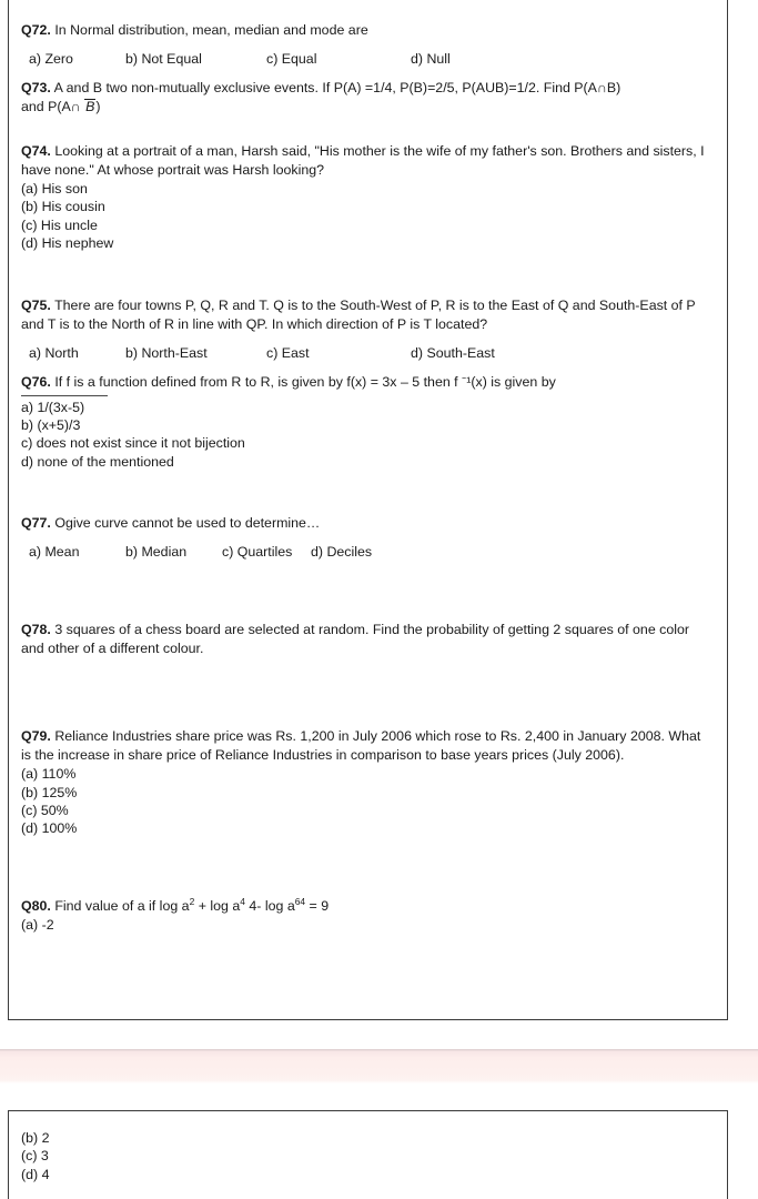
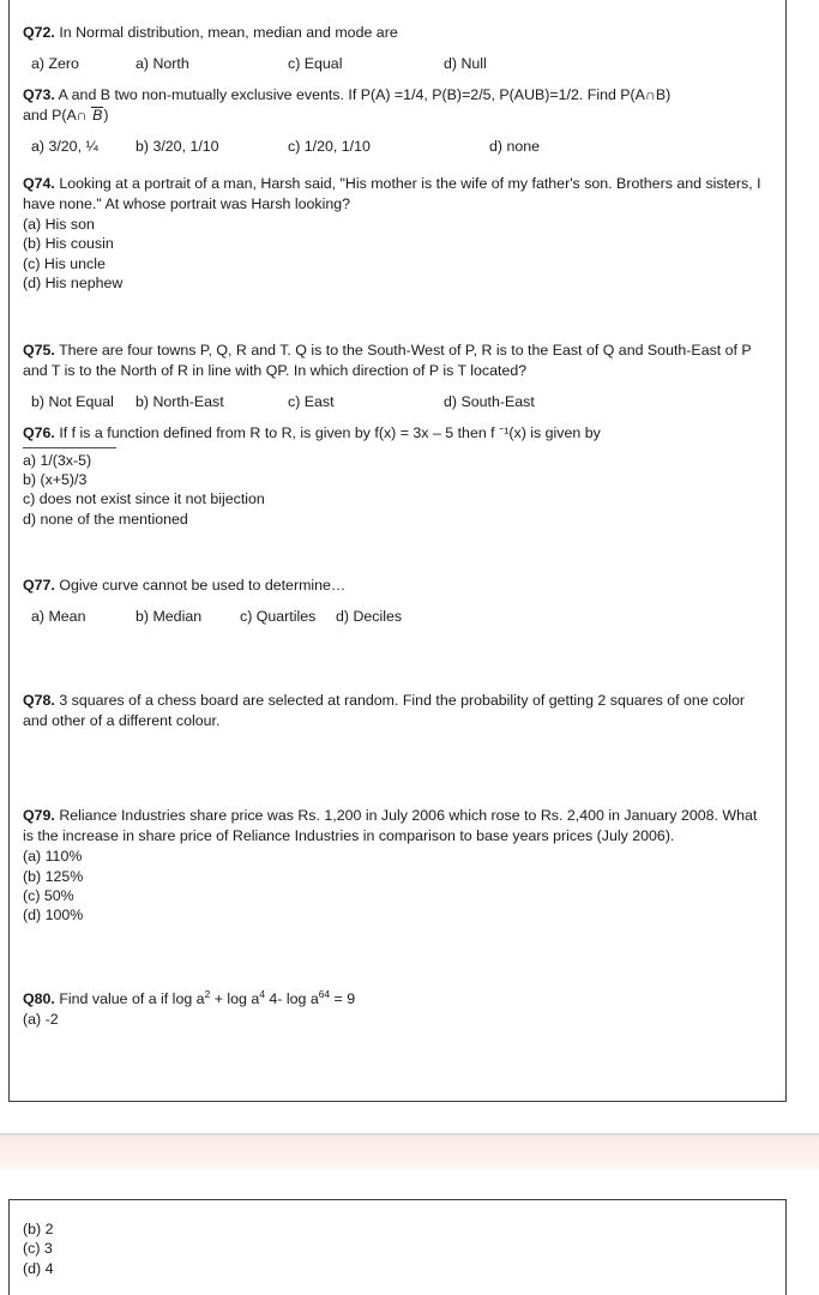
  Q72. In Normal distribution, mean, median and mode are
  a) Zero
- b) Not Equal
+ a) North
  c) Equal
  d) Null
  Q73. A and B two non-mutually exclusive events. If P(A) =1/4, P(B)=2/5, P(AUB)=1/2. Find P(A∩B)
  and P(A∩ B)
+ a) 3/20, ¼
+ b) 3/20, 1/10
+ c) 1/20, 1/10
+ d) none
  Q74. Looking at a portrait of a man, Harsh said, "His mother is the wife of my father's son. Brothers and sisters, I have none." At whose portrait was Harsh looking?
  (a) His son
  (b) His cousin
  (c) His uncle
  (d) His nephew
  Q75. There are four towns P, Q, R and T. Q is to the South-West of P, R is to the East of Q and South-East of P and T is to the North of R in line with QP. In which direction of P is T located?
- a) North
+ b) Not Equal
  b) North-East
  c) East
  d) South-East
  Q76. If f is a function defined from R to R, is given by f(x) = 3x – 5 then f ⁻¹(x) is given by
  a) 1/(3x-5)
  b) (x+5)/3
  c) does not exist since it not bijection
  d) none of the mentioned
  Q77. Ogive curve cannot be used to determine…
  a) Mean
  b) Median
  c) Quartiles
  d) Deciles
  Q78. 3 squares of a chess board are selected at random. Find the probability of getting 2 squares of one color and other of a different colour.
  Q79. Reliance Industries share price was Rs. 1,200 in July 2006 which rose to Rs. 2,400 in January 2008. What is the increase in share price of Reliance Industries in comparison to base years prices (July 2006).
  (a) 110%
  (b) 125%
  (c) 50%
  (d) 100%
  Q80. Find value of a if log a2 + log a4 4- log a64 = 9
  (a) -2
  (b) 2
  (c) 3
  (d) 4
